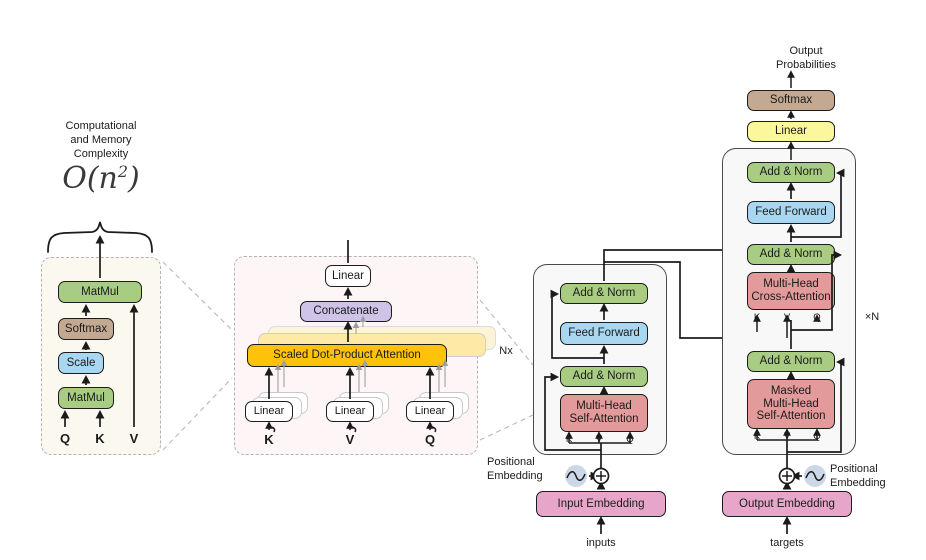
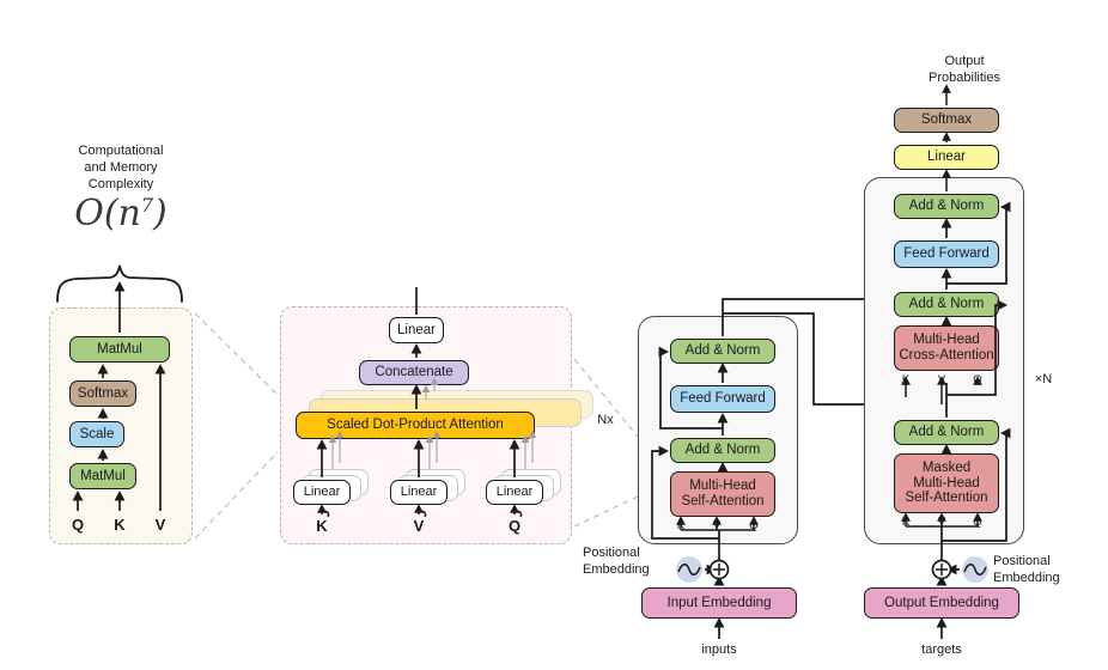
  Computational
  and Memory
  Complexity
- O(n2)
+ O(n7)
  MatMul
  Softmax
  Scale
  MatMul
  Q
  K
  V
  Linear
  Concatenate
  Scaled Dot-Product Attention
  Linear
  Linear
  Linear
  K
  V
  Q
  Nx
  Add & Norm
  Feed Forward
  Add & Norm
  Multi-Head
  Self-Attention
  Positional
  Embedding
  Input Embedding
  inputs
  Output
  Probabilities
  Softmax
  Linear
  ×N
  Add & Norm
  Feed Forward
  Add & Norm
  Multi-Head
  Cross-Attention
  Add & Norm
  Masked
  Multi-Head
  Self-Attention
  Positional
  Embedding
  Output Embedding
  targets
